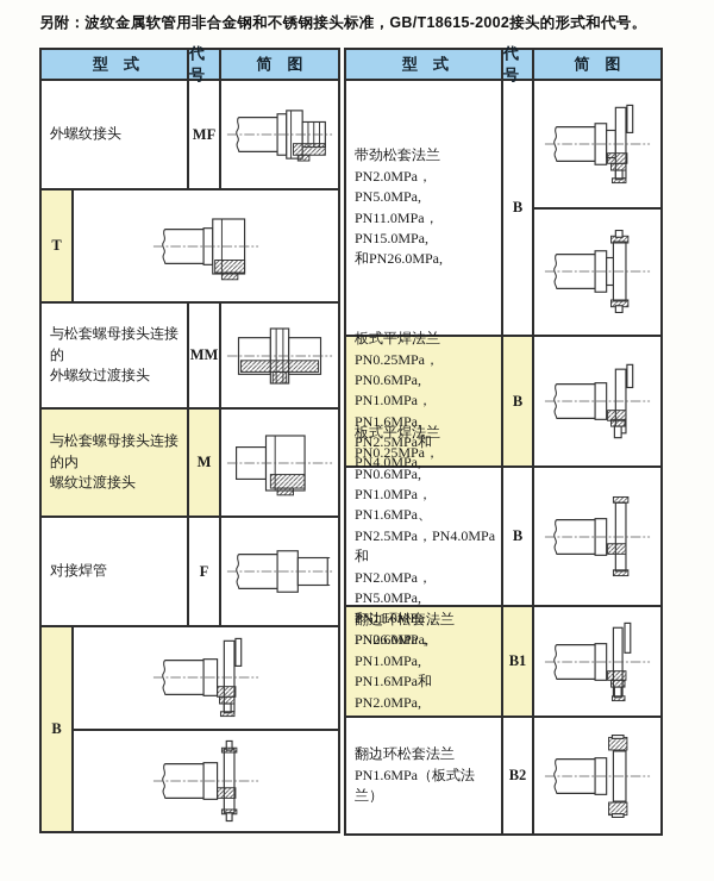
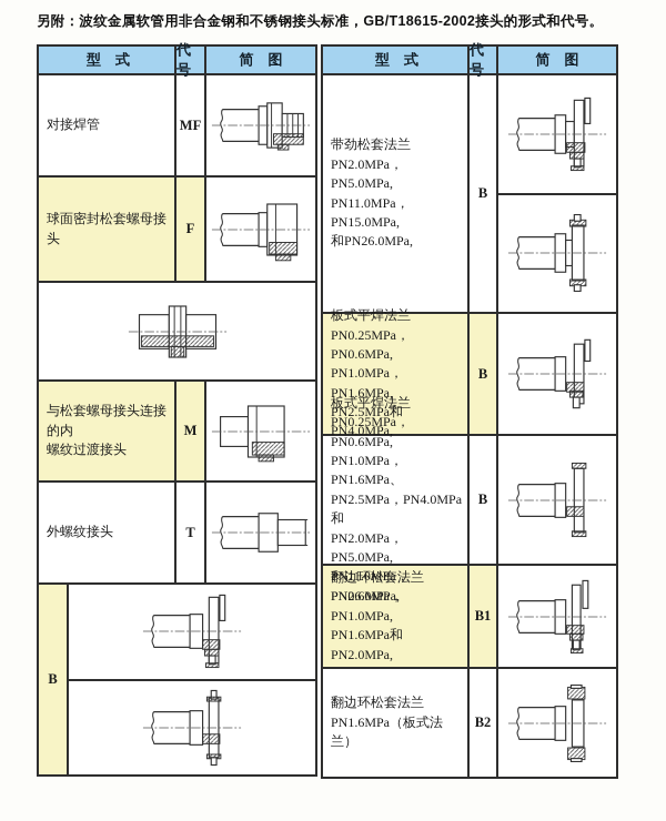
  另附：波纹金属软管用非合金钢和不锈钢接头标准，GB/T18615-2002接头的形式和代号。
  型 式
  代号
  简 图
- 外螺纹接头
+ 对接焊管
  MF
+ 球面密封松套螺母接头
- T
+ F
- 与松套螺母接头连接的
- 外螺纹过渡接头
- MM
  与松套螺母接头连接的内
  螺纹过渡接头
  M
- 对接焊管
+ 外螺纹接头
- F
+ T
  B
  型 式
  代号
  简 图
  带劲松套法兰
  PN2.0MPa，PN5.0MPa,
  PN11.0MPa，PN15.0MPa,
  和PN26.0MPa,
  B
  板式平焊法兰
  PN0.25MPa，PN0.6MPa,
  PN1.0MPa，PN1.6MPa,
  PN2.5MPa和PN4.0MPa,
  B
  板式平焊法兰
  PN0.25MPa，PN0.6MPa,
  PN1.0MPa，PN1.6MPa、
  PN2.5MPa，PN4.0MPa和
  PN2.0MPa，PN5.0MPa,
  B
  翻边环松套法兰
  PN0.6MPa，PN1.0MPa,
  PN1.6MPa和PN2.0MPa,
  B1
  翻边环松套法兰
  PN1.6MPa（板式法兰）
  B2
